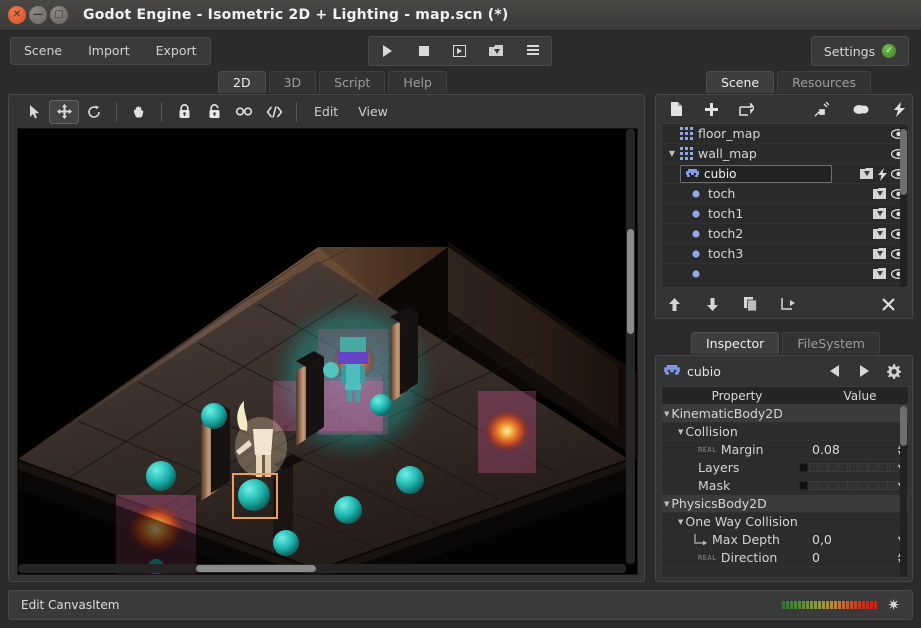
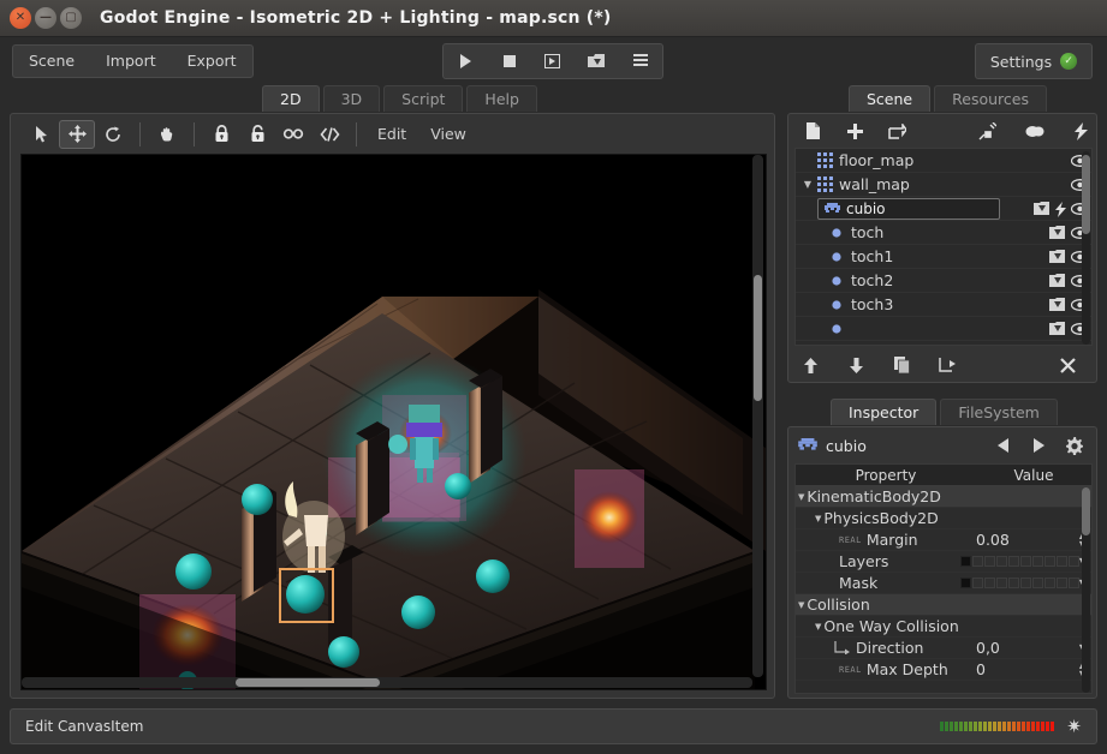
  ✕
  —
  ▢
  Godot Engine - Isometric 2D + Lighting - map.scn (*)
  Scene
  Import
  Export
  Settings
  ✓
  2D
  3D
  Script
  Help
  Edit
  View
  Scene
  Resources
  floor_map
  ▼
  wall_map
  cubio
  toch
  toch1
  toch2
  toch3
  Inspector
  FileSystem
  cubio
  Property
  Value
  ▼
  KinematicBody2D
  ▼
- Collision
+ PhysicsBody2D
  REAL
  Margin
  0.08
  Layers
  Mask
  ▼
- PhysicsBody2D
+ Collision
  ▼
  One Way Collision
- Max Depth
+ Direction
  0,0
  REAL
- Direction
+ Max Depth
  0
  Edit CanvasItem
  ✷
